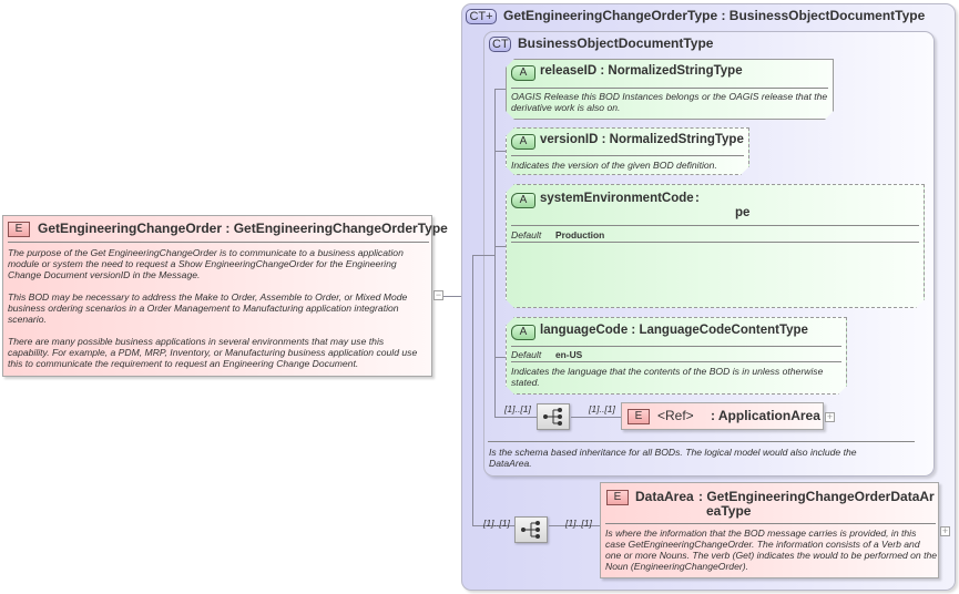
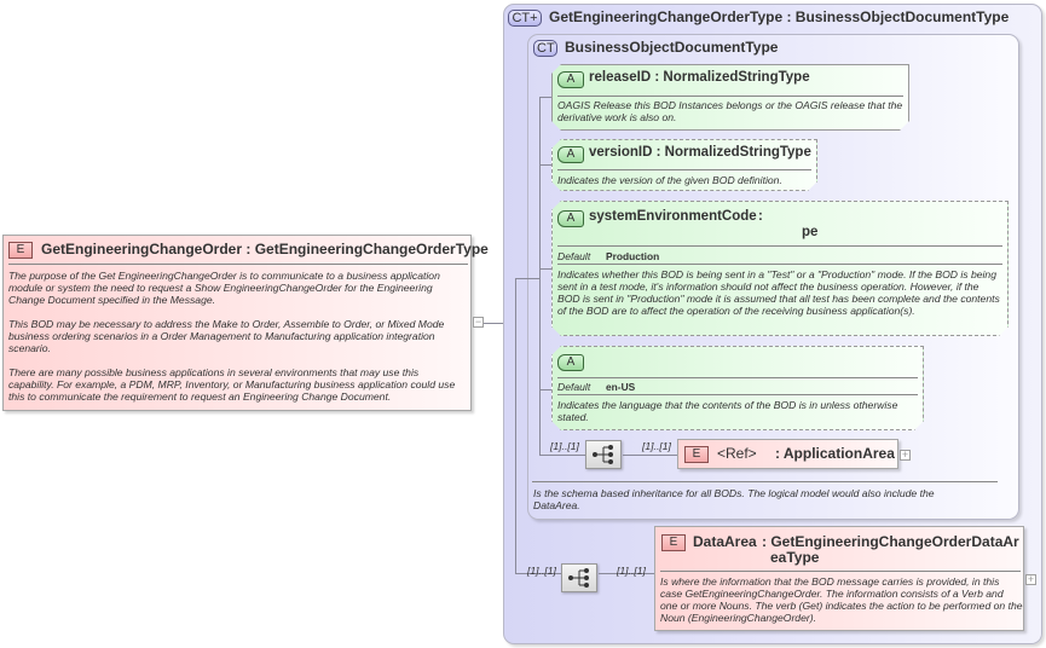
  E
  GetEngineeringChangeOrder : GetEngineeringChangeOrderType
- The purpose of the Get EngineeringChangeOrder is to communicate to a business application module or system the need to request a Show EngineeringChangeOrder for the Engineering Change Document versionID in the Message.
+ The purpose of the Get EngineeringChangeOrder is to communicate to a business application module or system the need to request a Show EngineeringChangeOrder for the Engineering Change Document specified in the Message.
  This BOD may be necessary to address the Make to Order, Assemble to Order, or Mixed Mode business ordering scenarios in a Order Management to Manufacturing application integration scenario.
  There are many possible business applications in several environments that may use this capability. For example, a PDM, MRP, Inventory, or Manufacturing business application could use this to communicate the requirement to request an Engineering Change Document.
  −
  CT+
  GetEngineeringChangeOrderType : BusinessObjectDocumentType
  CT
  BusinessObjectDocumentType
  A
  releaseID : NormalizedStringType
  OAGIS Release this BOD Instances belongs or the OAGIS release that the derivative work is also on.
  A
  versionID : NormalizedStringType
  Indicates the version of the given BOD definition.
  A
  systemEnvironmentCode
  :
  pe
  Default
  Production
+ Indicates whether this BOD is being sent in a "Test" or a "Production" mode. If the BOD is being sent in a test mode, it's information should not affect the business operation. However, if the BOD is sent in "Production" mode it is assumed that all test has been complete and the contents of the BOD are to affect the operation of the receiving business application(s).
  A
- languageCode : LanguageCodeContentType
  Default
  en-US
  Indicates the language that the contents of the BOD is in unless otherwise stated.
  [1]..[1]
  [1]..[1]
  E
  <Ref>
  : ApplicationArea
  +
  Is the schema based inheritance for all BODs. The logical model would also include the DataArea.
  [1]..[1]
  [1]..[1]
  E
  DataArea
  : GetEngineeringChangeOrderDataAr
  eaType
- Is where the information that the BOD message carries is provided, in this case GetEngineeringChangeOrder. The information consists of a Verb and one or more Nouns. The verb (Get) indicates the would to be performed on the Noun (EngineeringChangeOrder).
+ Is where the information that the BOD message carries is provided, in this case GetEngineeringChangeOrder. The information consists of a Verb and one or more Nouns. The verb (Get) indicates the action to be performed on the Noun (EngineeringChangeOrder).
  +
